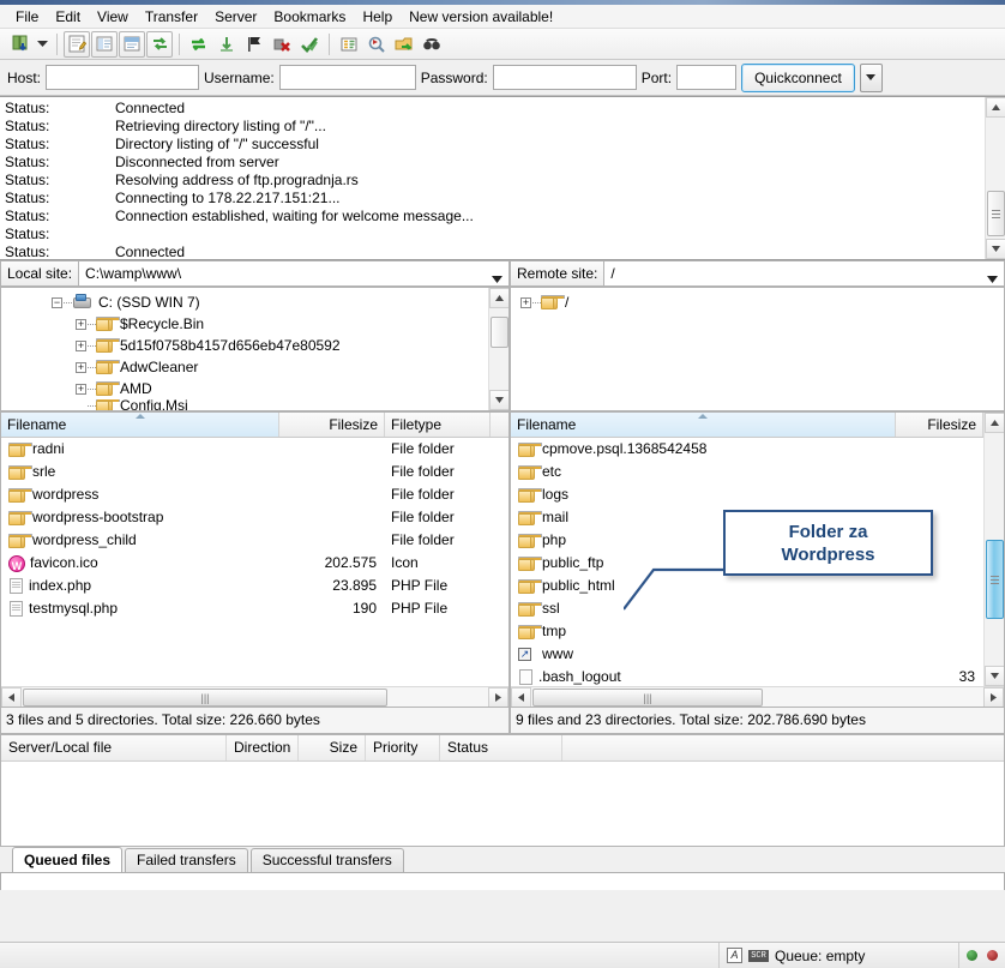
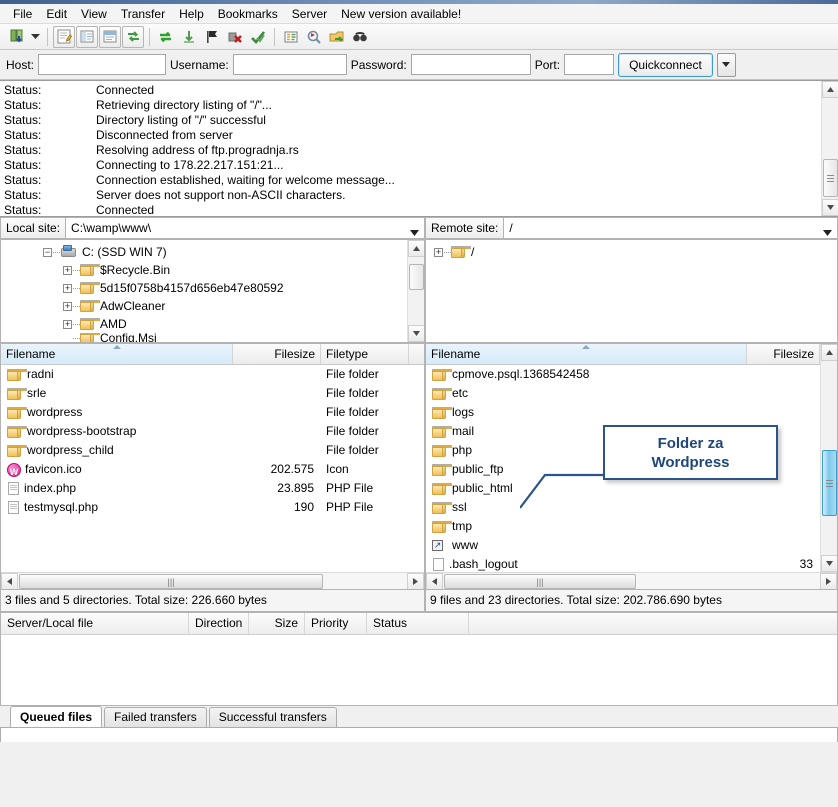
  File
  Edit
  View
  Transfer
- Server
+ Help
  Bookmarks
- Help
+ Server
  New version available!
  Host:
  Username:
  Password:
  Port:
  Quickconnect
  Status:
  Connected
  Status:
  Retrieving directory listing of "/"...
  Status:
  Directory listing of "/" successful
  Status:
  Disconnected from server
  Status:
  Resolving address of ftp.progradnja.rs
  Status:
  Connecting to 178.22.217.151:21...
  Status:
  Connection established, waiting for welcome message...
  Status:
+ Server does not support non-ASCII characters.
  Status:
  Connected
  Local site:
  C:\wamp\www\
  Remote site:
  /
  −
  C: (SSD WIN 7)
  +
  $Recycle.Bin
  +
  5d15f0758b4157d656eb47e80592
  +
  AdwCleaner
  +
  AMD
  Config.Msi
  +
  /
  Filename
  Filesize
  Filetype
  radni
  File folder
  srle
  File folder
  wordpress
  File folder
  wordpress-bootstrap
  File folder
  wordpress_child
  File folder
  favicon.ico
  202.575
  Icon
  index.php
  23.895
  PHP File
  testmysql.php
  190
  PHP File
  |||
  Filename
  Filesize
  cpmove.psql.1368542458
  etc
  logs
  mail
  php
  public_ftp
  public_html
  ssl
  tmp
  ↗
  www
  .bash_logout
  33
  |||
  3 files and 5 directories. Total size: 226.660 bytes
  9 files and 23 directories. Total size: 202.786.690 bytes
  Server/Local file
  Direction
  Size
  Priority
  Status
  Queued files
  Failed transfers
  Successful transfers
- A
- SCR
- Queue: empty
  Folder za
  Wordpress
